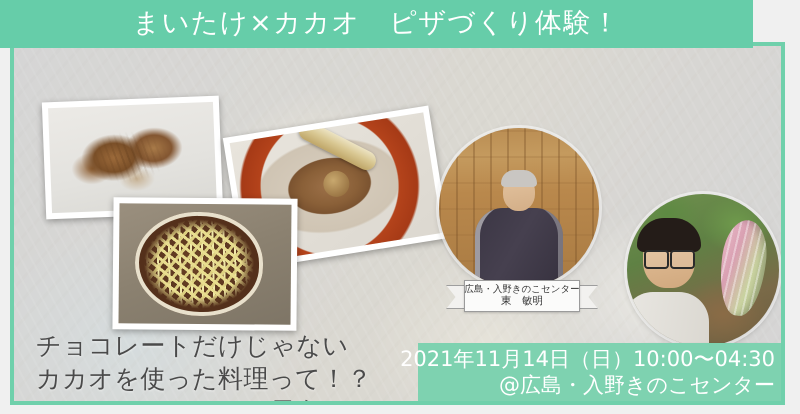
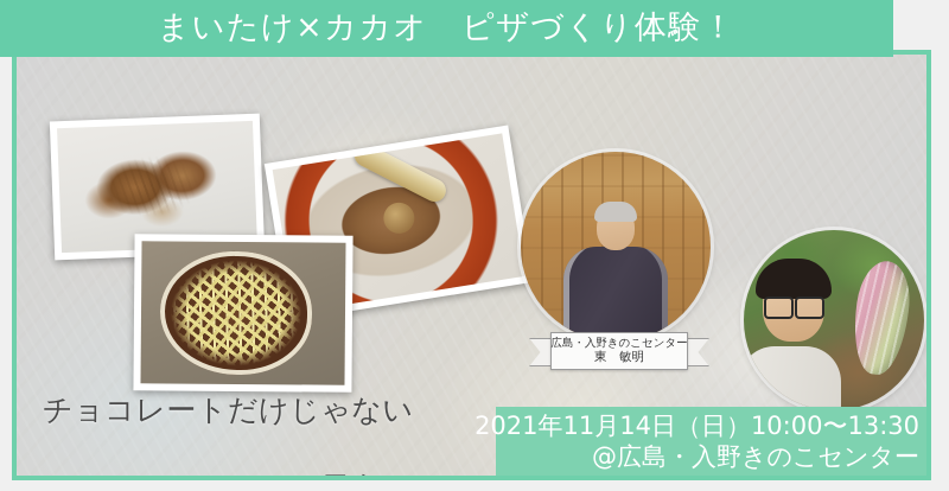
  広島・入野きのこセンター
  東 敏明
  チョコレートだけじゃない
- カカオを使った料理って！？
- 2021年11月14日（日）10:00〜04:30
+ 2021年11月14日（日）10:00〜13:30
  @広島・入野きのこセンター
  まいたけ×カカオ ピザづくり体験！
